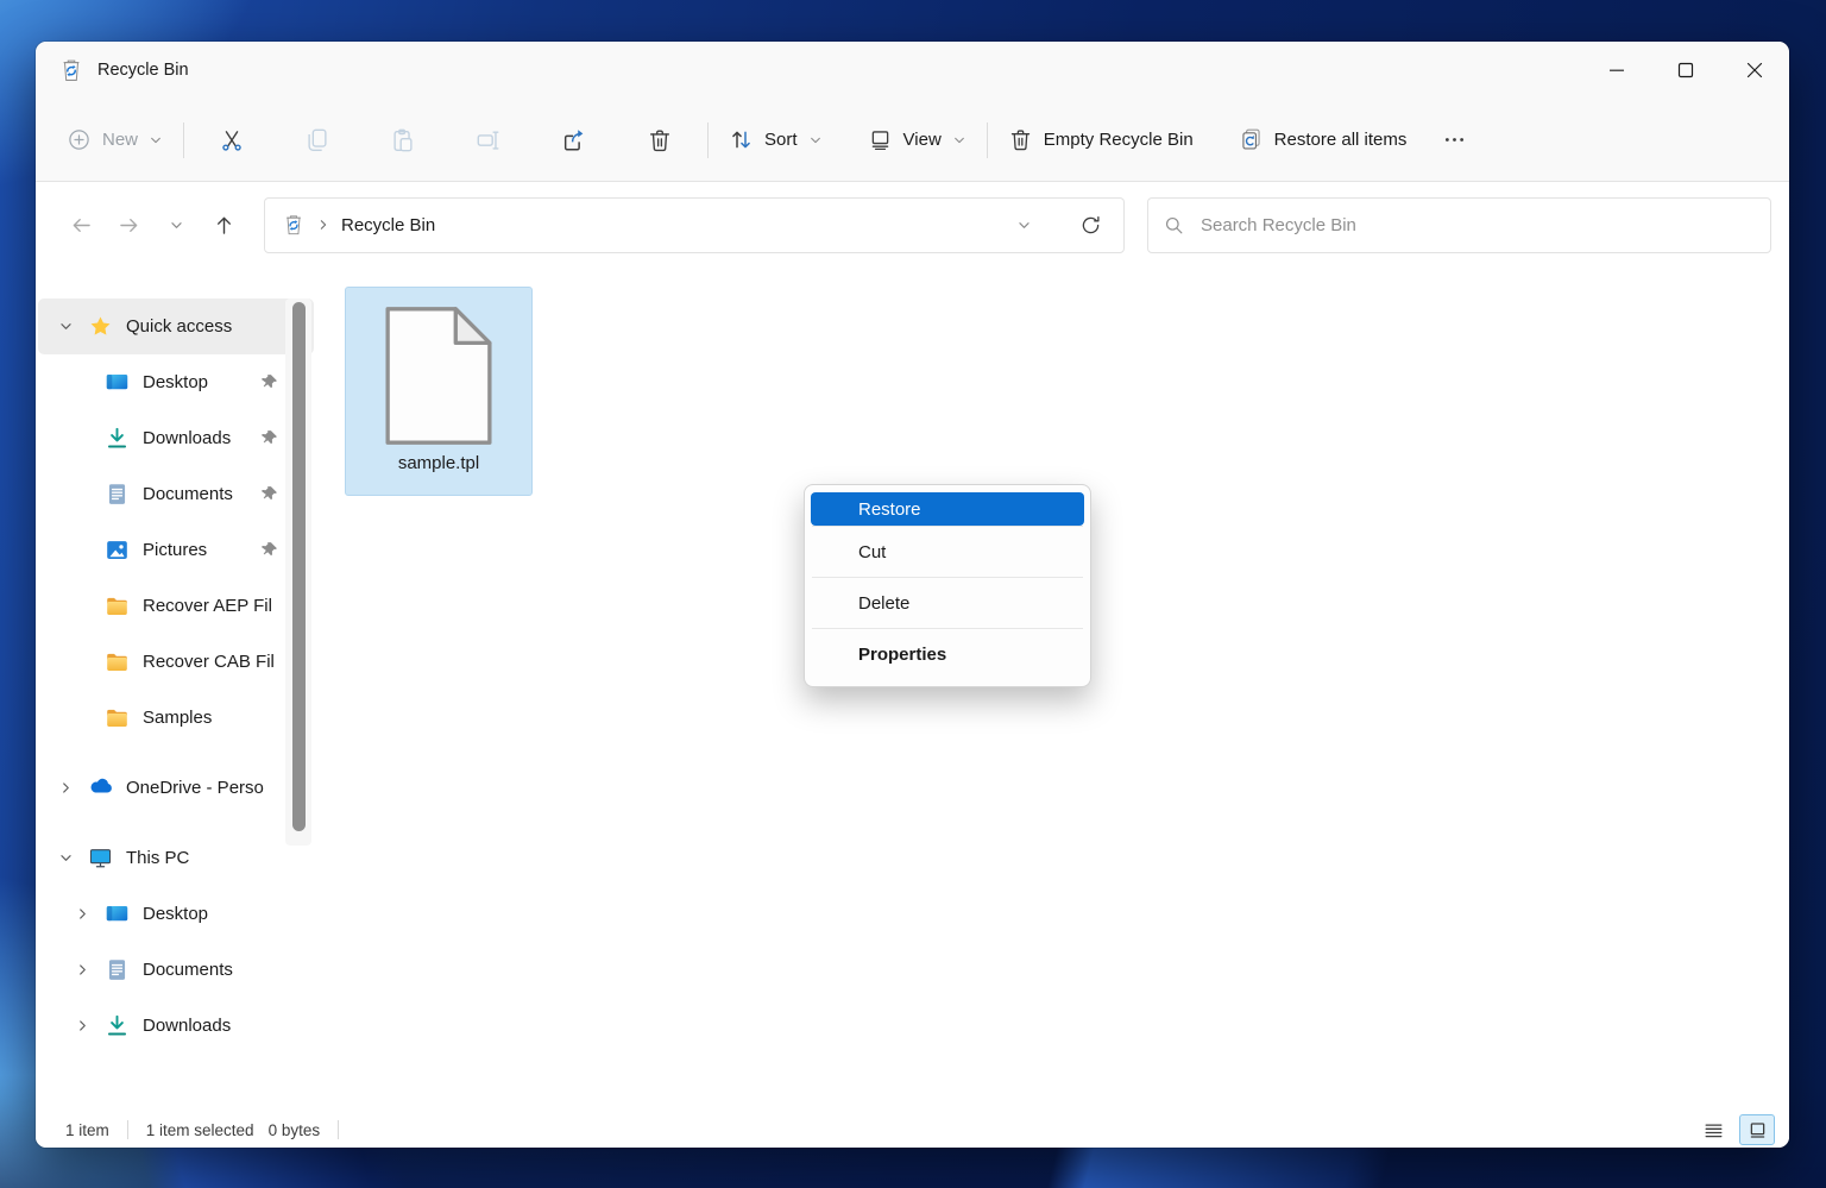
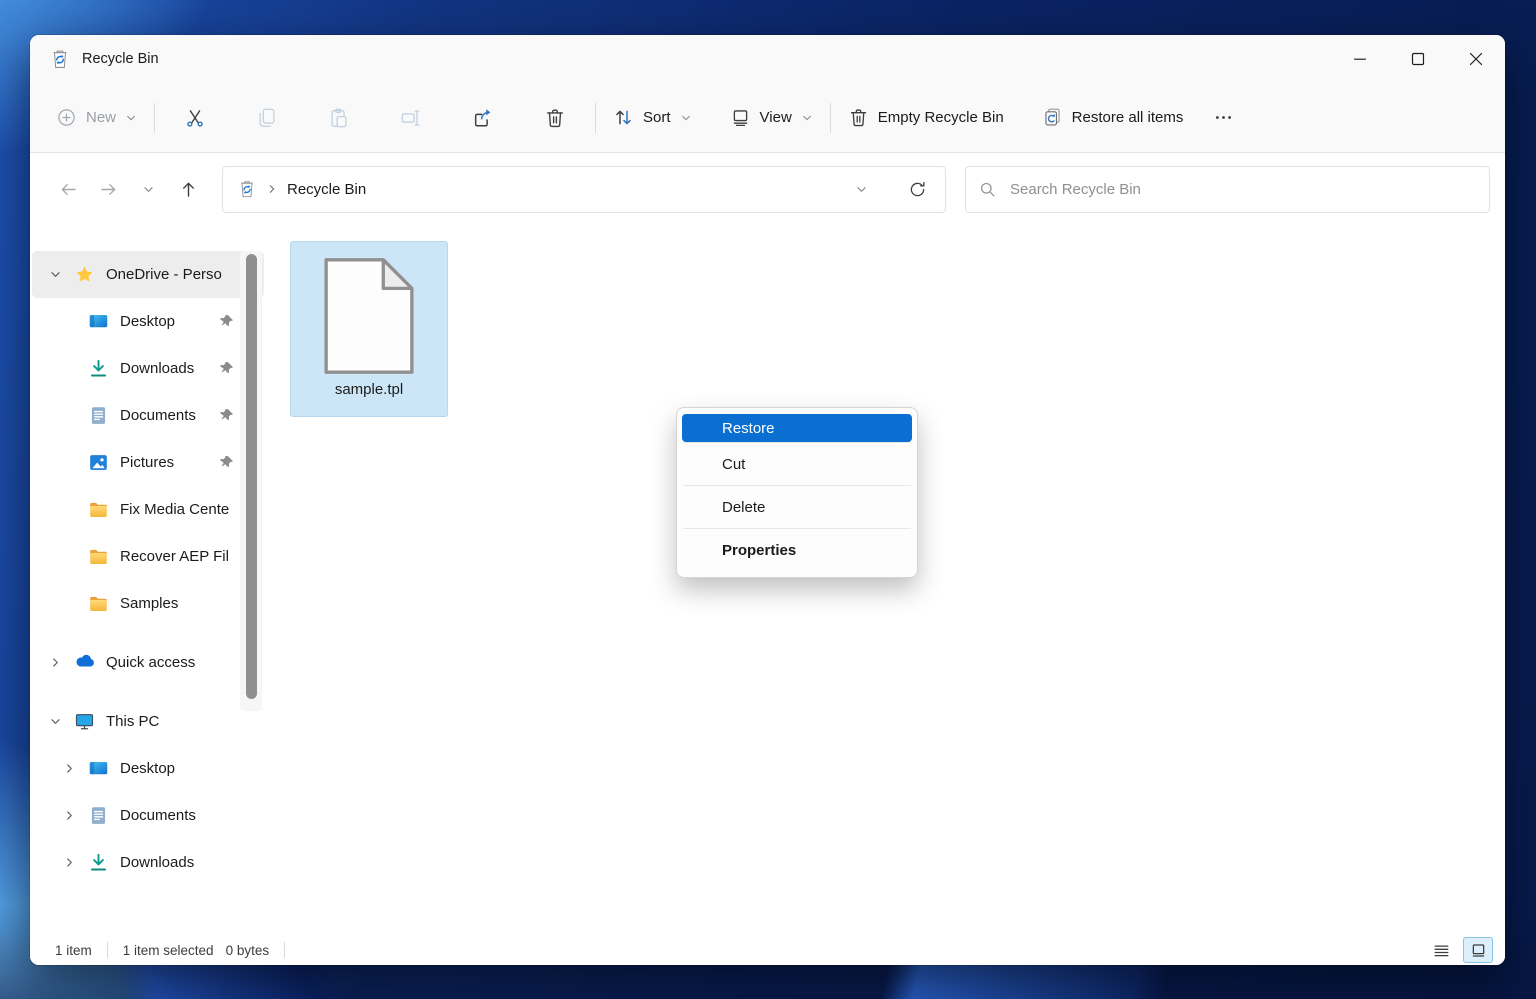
  Recycle Bin
  New
  Sort
  View
  Empty Recycle Bin
  Restore all items
  Recycle Bin
  Search Recycle Bin
- Quick access
+ OneDrive - Perso
  Desktop
  Downloads
  Documents
  Pictures
+ Fix Media Cente
  Recover AEP Fil
- Recover CAB Fil
  Samples
- OneDrive - Perso
+ Quick access
  This PC
  Desktop
  Documents
  Downloads
  sample.tpl
  Restore
  Cut
  Delete
  Properties
  1 item
  1 item selected
  0 bytes
